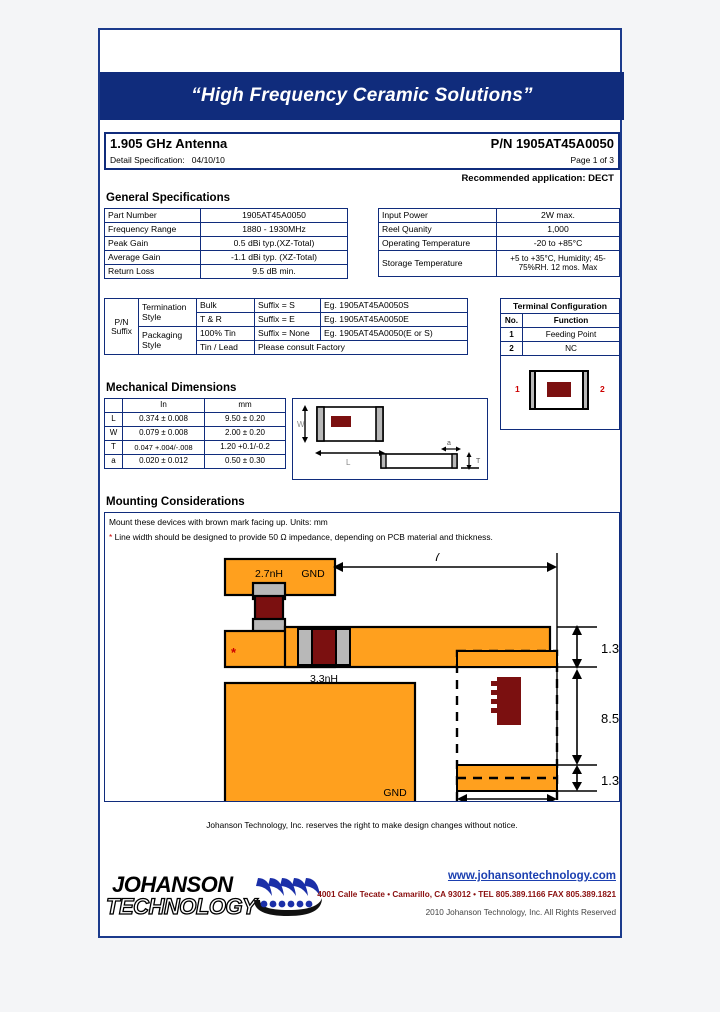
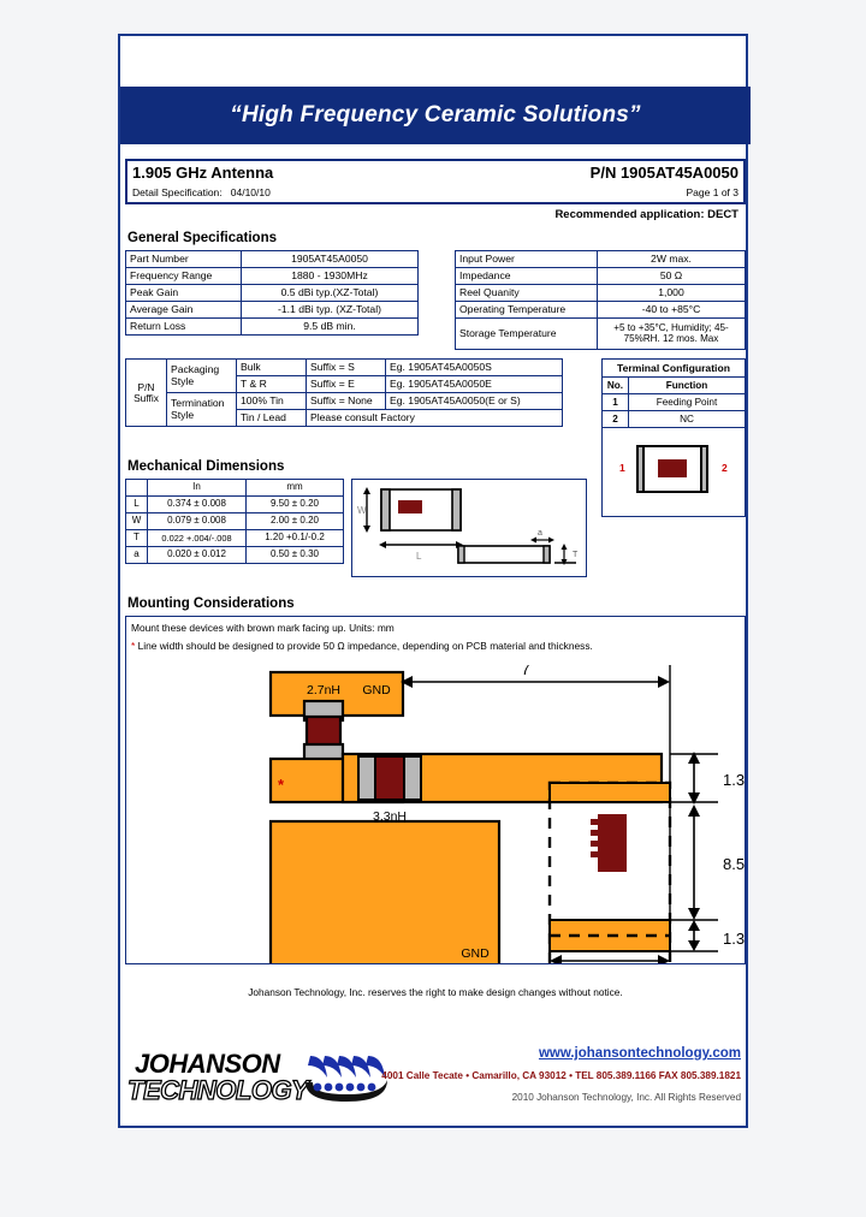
  “High Frequency Ceramic Solutions”
  1.905 GHz Antenna
  P/N 1905AT45A0050
  Detail Specification: 04/10/10
  Page 1 of 3
  Recommended application: DECT
  General Specifications
  Part Number	1905AT45A0050
  Frequency Range	1880 - 1930MHz
  Peak Gain	0.5 dBi typ.(XZ-Total)
  Average Gain	-1.1 dBi typ. (XZ-Total)
  Return Loss	9.5 dB min.
  Input Power	2W max.
+ Impedance	50 Ω
  Reel Quanity	1,000
- Operating Temperature	-20 to +85°C
+ Operating Temperature	-40 to +85°C
  Storage Temperature	+5 to +35°C, Humidity; 45-75%RH. 12 mos. Max
- P/N Suffix	Termination Style	Bulk	Suffix = S	Eg. 1905AT45A0050S
+ P/N Suffix	Packaging Style	Bulk	Suffix = S	Eg. 1905AT45A0050S
  T & R	Suffix = E	Eg. 1905AT45A0050E
- Packaging Style	100% Tin	Suffix = None	Eg. 1905AT45A0050(E or S)
+ Termination Style	100% Tin	Suffix = None	Eg. 1905AT45A0050(E or S)
  Tin / Lead	Please consult Factory
  Terminal Configuration
  No.
  Function
  1
  Feeding Point
  2
  NC
  1
  2
  Mechanical Dimensions
  	In	mm
  L	0.374 ± 0.008	9.50 ± 0.20
  W	0.079 ± 0.008	2.00 ± 0.20
- T	0.047 +.004/-.008	1.20 +0.1/-0.2
+ T	0.022 +.004/-.008	1.20 +0.1/-0.2
  a	0.020 ± 0.012	0.50 ± 0.30
  W
  L
  Mounting Considerations
  Mount these devices with brown mark facing up. Units: mm
  * Line width should be designed to provide 50 Ω impedance, depending on PCB material and thickness.
  *
  7
  1.3
  8.5
  1.3
  2.7nH
  GND
  3.3nH
  GND
  Johanson Technology, Inc. reserves the right to make design changes without notice.
  JOHANSON
  TECHNOLOGY
  www.johansontechnology.com
  4001 Calle Tecate • Camarillo, CA 93012 • TEL 805.389.1166 FAX 805.389.1821
  2010 Johanson Technology, Inc. All Rights Reserved
